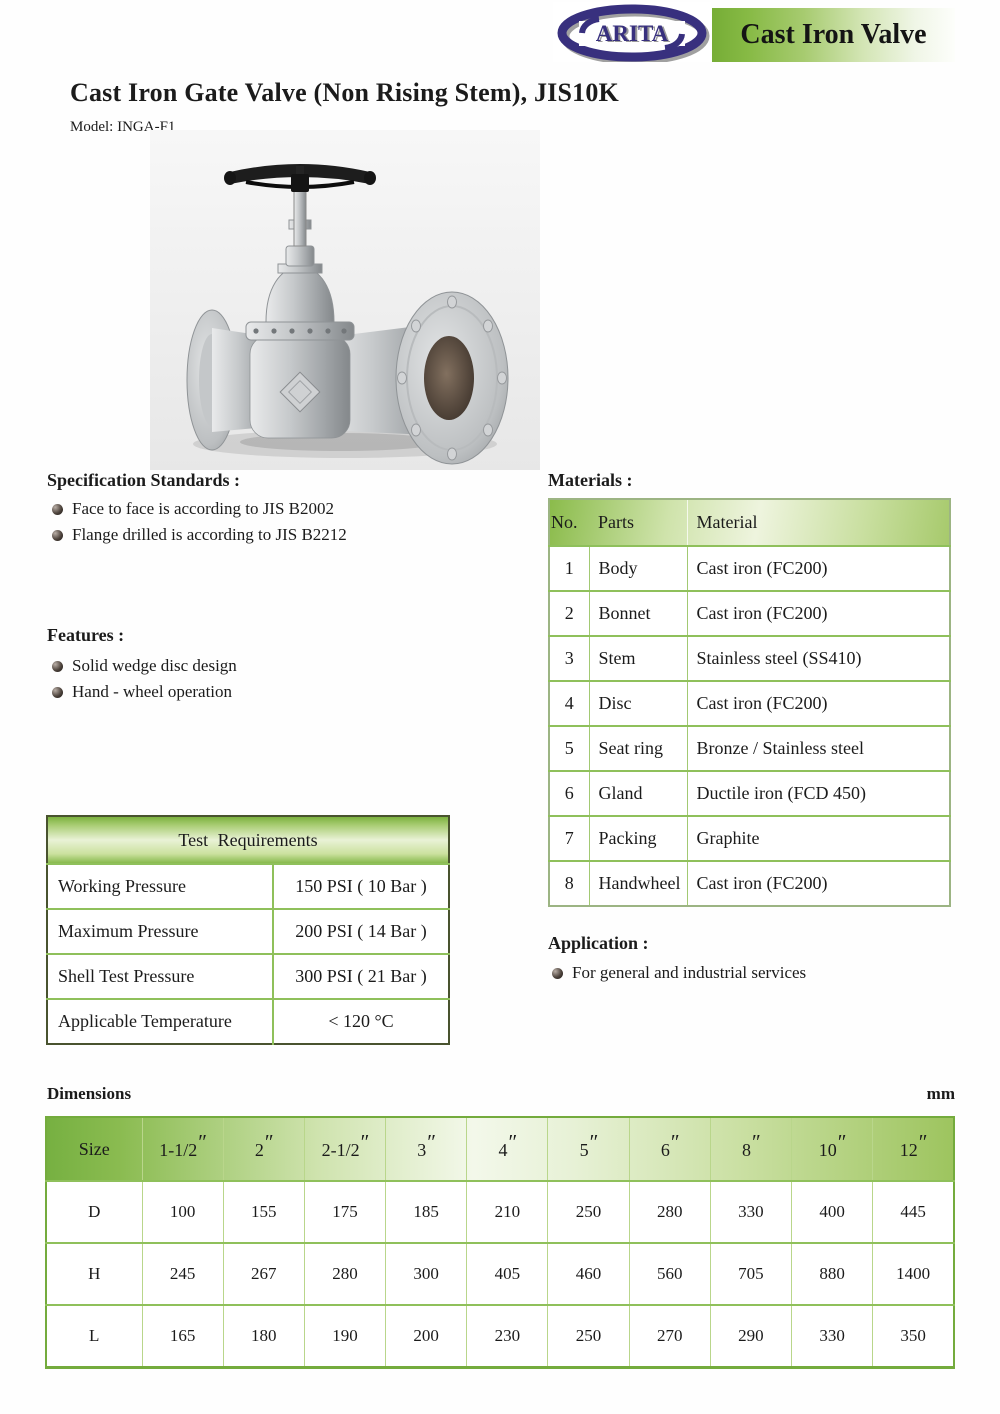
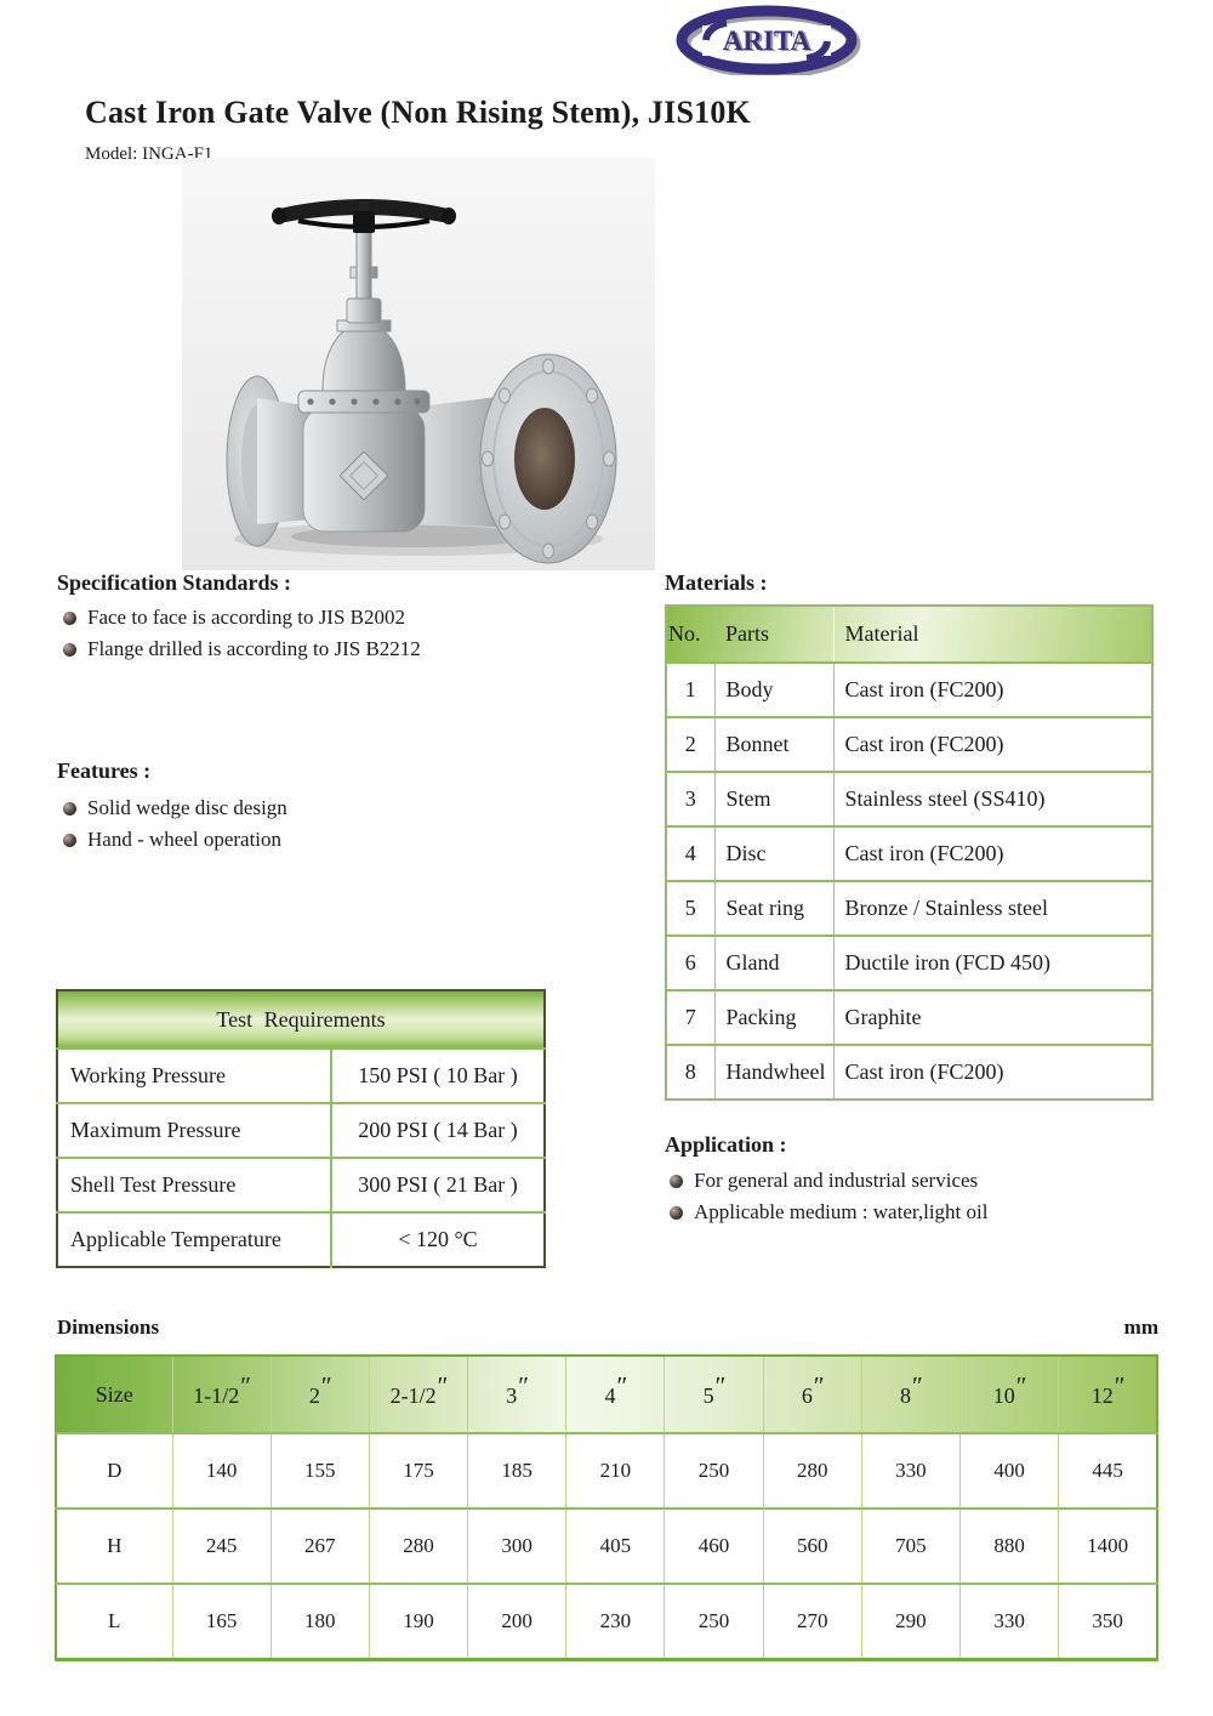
  ARITA
- Cast Iron Valve
  Cast Iron Gate Valve (Non Rising Stem), JIS10K
  Model: INGA-F1
  Specification Standards :
  Face to face is according to JIS B2002
  Flange drilled is according to JIS B2212
  Materials :
  No.	Parts	Material
  1	Body	Cast iron (FC200)
  2	Bonnet	Cast iron (FC200)
  3	Stem	Stainless steel (SS410)
  4	Disc	Cast iron (FC200)
  5	Seat ring	Bronze / Stainless steel
  6	Gland	Ductile iron (FCD 450)
  7	Packing	Graphite
  8	Handwheel	Cast iron (FC200)
  Features :
  Solid wedge disc design
  Hand - wheel operation
  Test Requirements
  Working Pressure	150 PSI ( 10 Bar )
  Maximum Pressure	200 PSI ( 14 Bar )
  Shell Test Pressure	300 PSI ( 21 Bar )
  Applicable Temperature	< 120 °C
  Application :
  For general and industrial services
+ Applicable medium : water,light oil
  Dimensions
  mm
  Size	1-1/2″	2″	2-1/2″	3″	4″	5″	6″	8″	10″	12″
- D	100	155	175	185	210	250	280	330	400	445
+ D	140	155	175	185	210	250	280	330	400	445
  H	245	267	280	300	405	460	560	705	880	1400
  L	165	180	190	200	230	250	270	290	330	350
